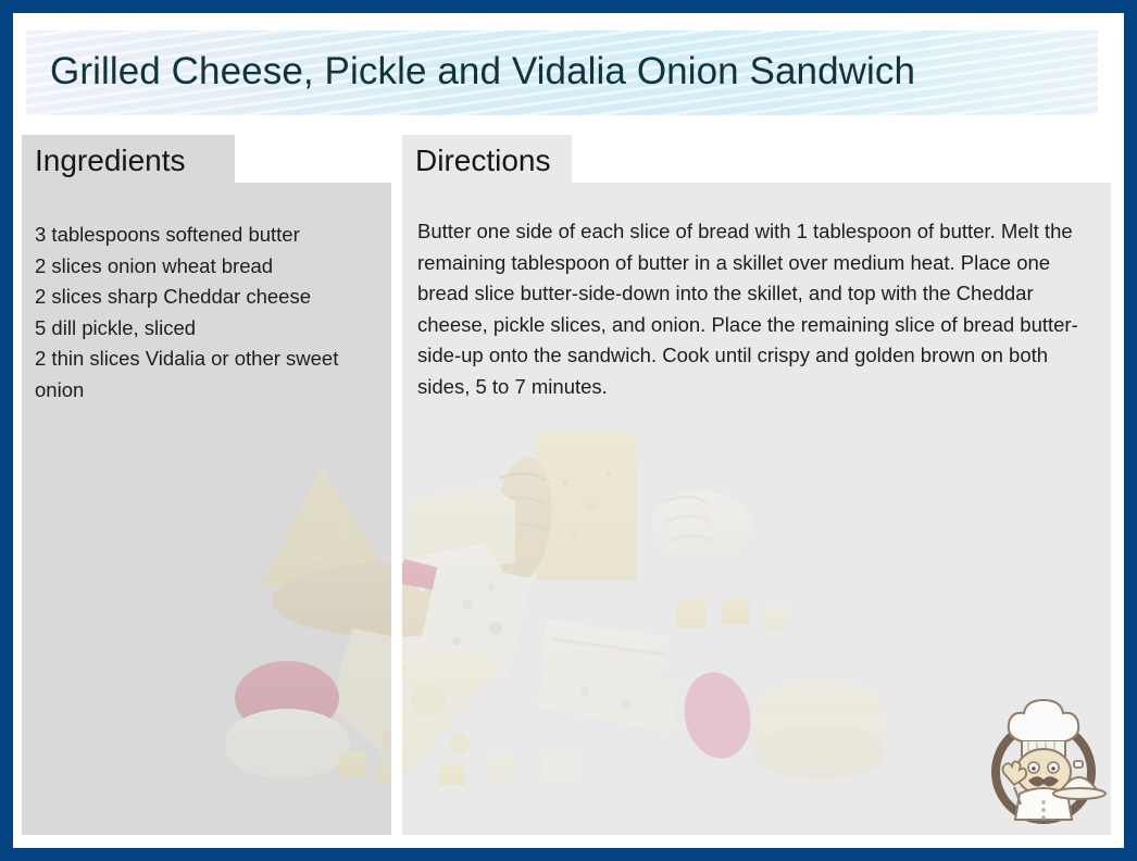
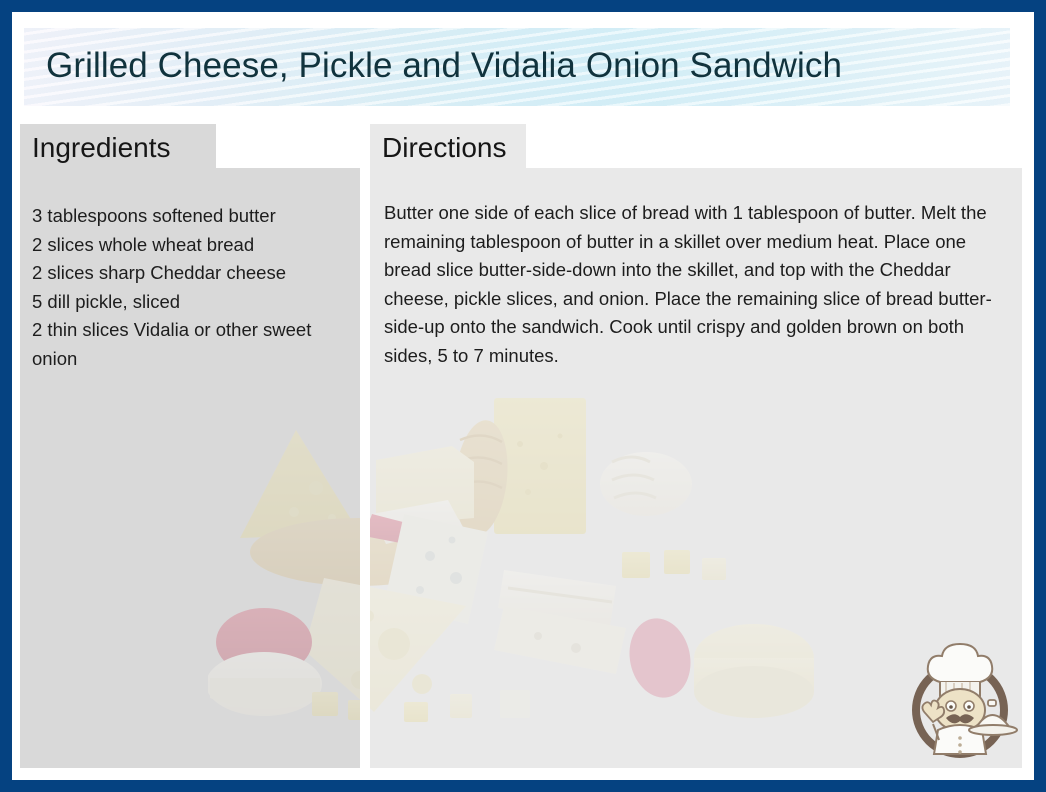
  Grilled Cheese, Pickle and Vidalia Onion Sandwich
  Ingredients
  3 tablespoons softened butter
- 2 slices onion wheat bread
+ 2 slices whole wheat bread
  2 slices sharp Cheddar cheese
  5 dill pickle, sliced
  2 thin slices Vidalia or other sweet onion
  Directions
  Butter one side of each slice of bread with 1 tablespoon of butter. Melt the remaining tablespoon of butter in a skillet over medium heat. Place one bread slice butter-side-down into the skillet, and top with the Cheddar cheese, pickle slices, and onion. Place the remaining slice of bread butter-side-up onto the sandwich. Cook until crispy and golden brown on both sides, 5 to 7 minutes.
